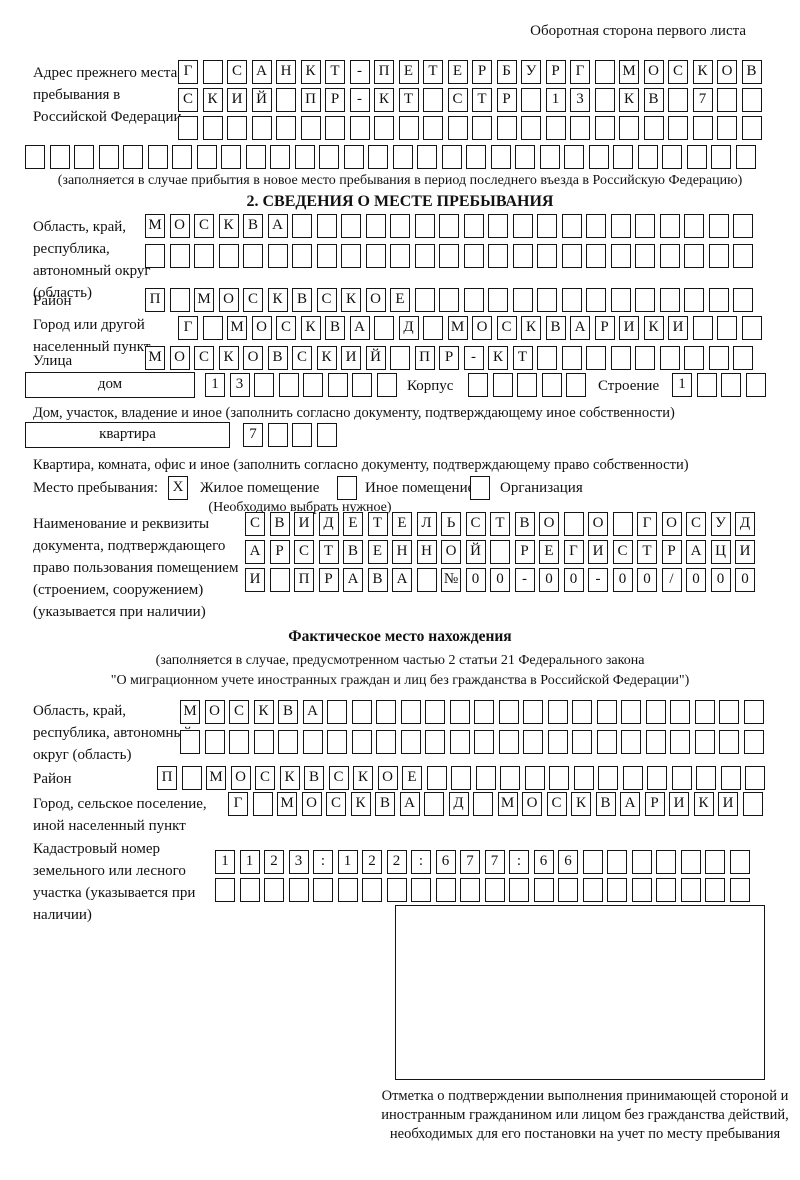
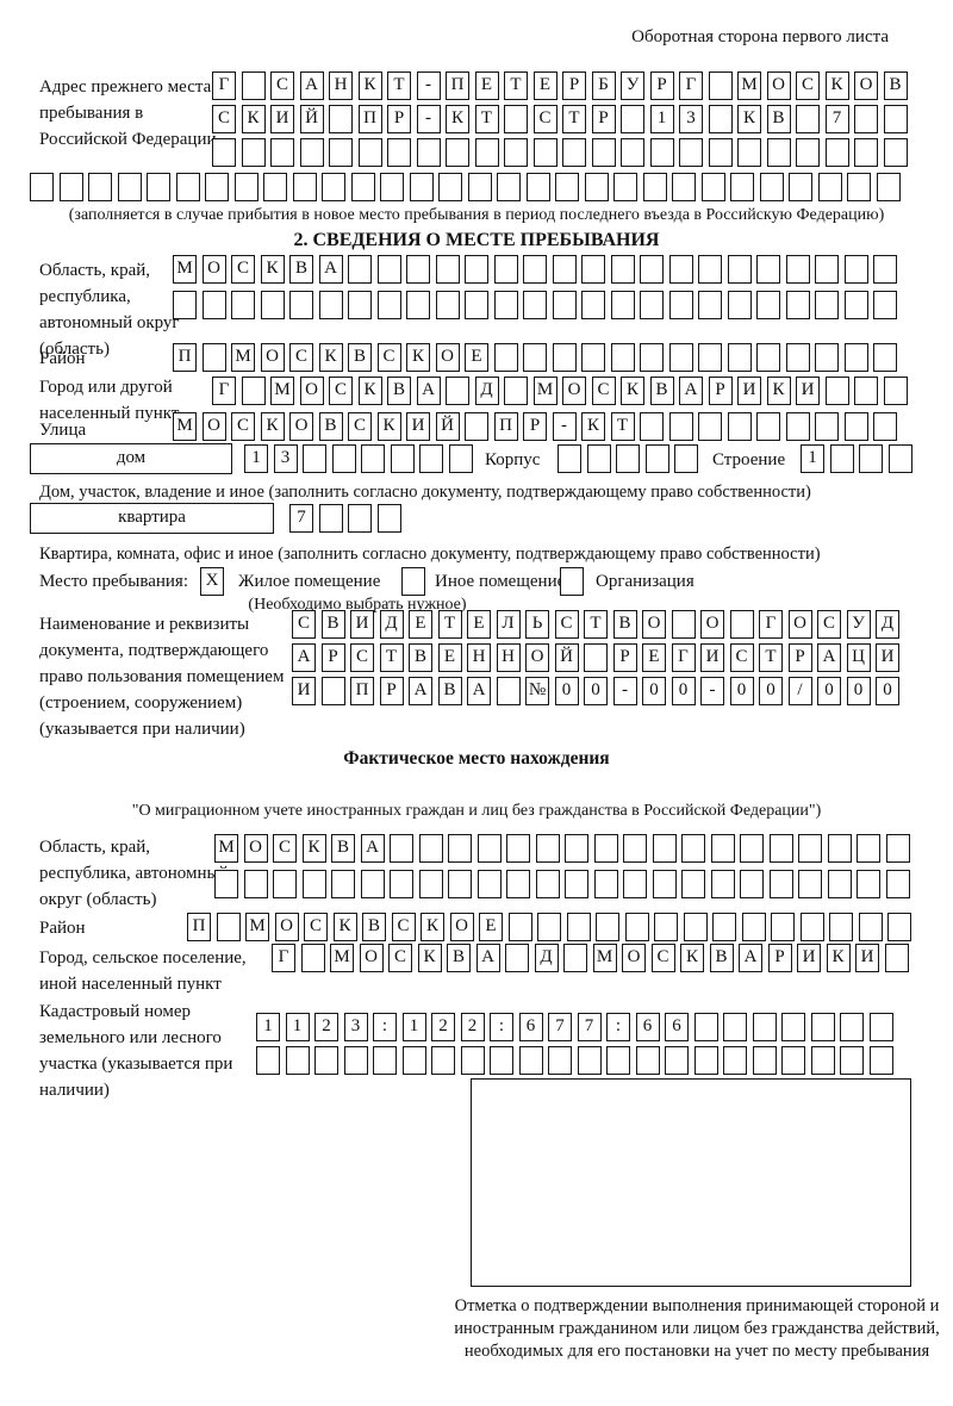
  Оборотная сторона первого листа
  Адрес прежнего места пребывания в Российской Федераци
  Г С А Н К Т - П Е Т Е Р Б У Р Г М О С К О В
  С К И Й П Р - К Т С Т Р 1 3 К В 7
  (заполняется в случае прибытия в новое место пребывания в период последнего въезда в Российскую Федерацию)
  2. СВЕДЕНИЯ О МЕСТЕ ПРЕБЫВАНИЯ
  Область, край, республика, автономный округ (область)
  М О С К В А
  Район
  П М О С К В С К О Е
  Город или другой населенный пунк
  Г М О С К В А Д М О С К В А Р И К И
  Улица
  М О С К О В С К И Й П Р - К Т
  дом
  1 3
  Корпус
  Строение
  1
- Дом, участок, владение и иное (заполнить согласно документу, подтверждающему иное собственности)
+ Дом, участок, владение и иное (заполнить согласно документу, подтверждающему право собственности)
  квартира
  7
  Квартира, комната, офис и иное (заполнить согласно документу, подтверждающему право собственности)
  Место пребывания:
  X
  Жилое помещение
  Иное помещени
  Организация
  (Необходимо выбрать нужное)
  Наименование и реквизиты документа, подтверждающего право пользования помещением (строением, сооружением) (указывается при наличии)
  С В И Д Е Т Е Л Ь С Т В О О Г О С У Д
  А Р С Т В Е Н Н О Й Р Е Г И С Т Р А Ц И
  И П Р А В А № 0 0 - 0 0 - 0 0 / 0 0 0
  Фактическое место нахождения
- (заполняется в случае, предусмотренном частью 2 статьи 21 Федерального закона
  "О миграционном учете иностранных граждан и лиц без гражданства в Российской Федерации")
  Область, край, республика, автономны округ (область)
  М О С К В А
  Район
  П М О С К В С К О Е
  Город, сельское поселение, иной населенный пункт
  Г М О С К В А Д М О С К В А Р И К И
  Кадастровый номер земельного или лесного участка (указывается при наличии)
  1 1 2 3 : 1 2 2 : 6 7 7 : 6 6
  Отметка о подтверждении выполнения принимающей стороной и иностранным гражданином или лицом без гражданства действий, необходимых для его постановки на учет по месту пребывания
